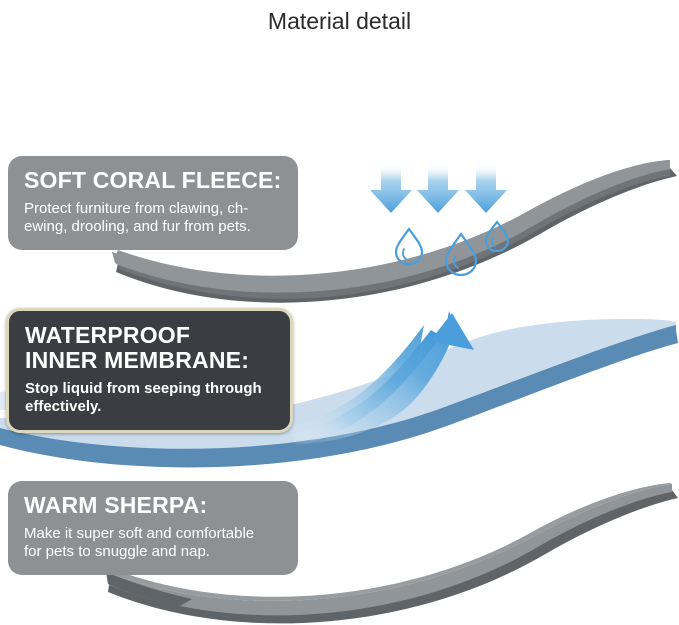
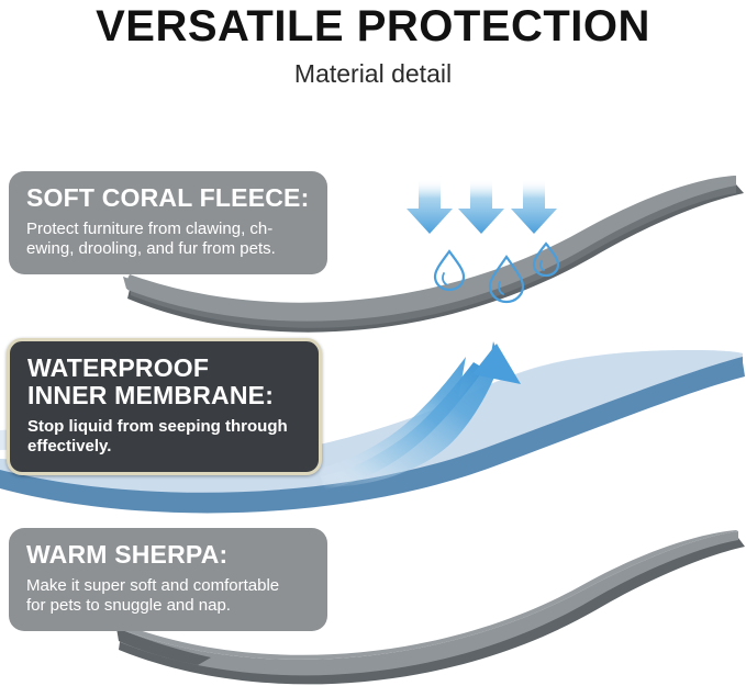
+ VERSATILE PROTECTION
  Material detail
  SOFT CORAL FLEECE:
  Protect furniture from clawing, ch-
  ewing, drooling, and fur from pets.
  WATERPROOF
  INNER MEMBRANE:
  Stop liquid from seeping through
  effectively.
  WARM SHERPA:
  Make it super soft and comfortable
  for pets to snuggle and nap.
